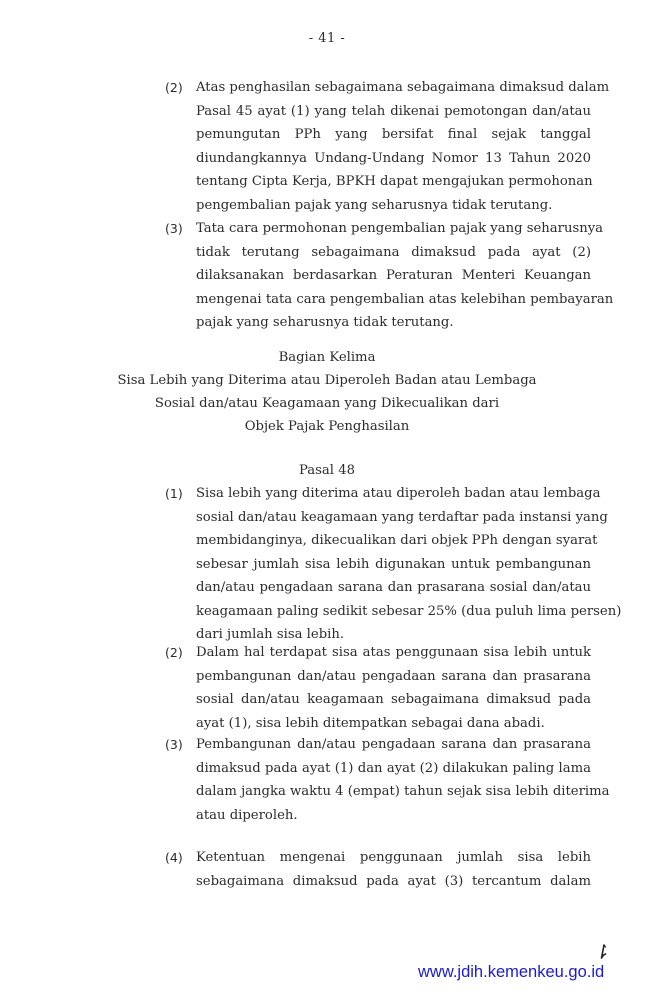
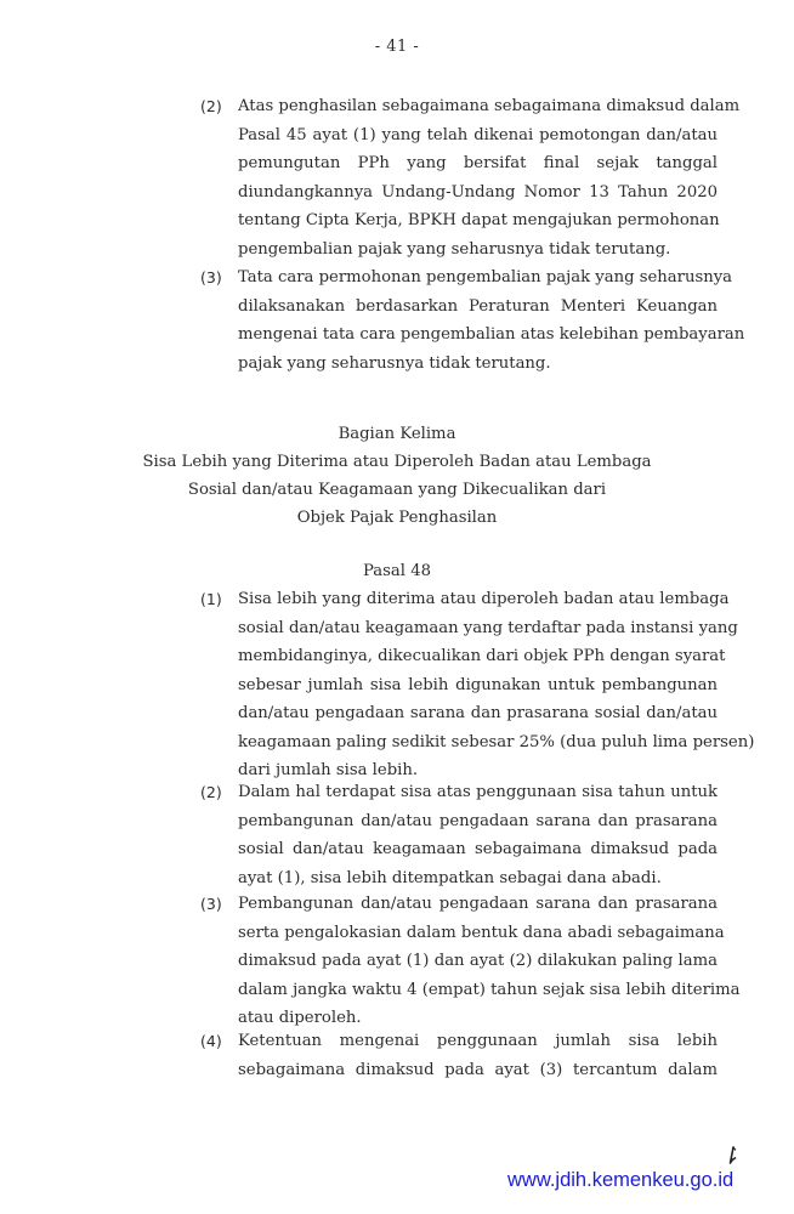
  - 41 -
  (2)
  Atas penghasilan sebagaimana sebagaimana dimaksud dalam
  Pasal 45 ayat (1) yang telah dikenai pemotongan dan/atau
  pemungutan PPh yang bersifat final sejak tanggal
  diundangkannya Undang-Undang Nomor 13 Tahun 2020
  tentang Cipta Kerja, BPKH dapat mengajukan permohonan
  pengembalian pajak yang seharusnya tidak terutang.
  (3)
  Tata cara permohonan pengembalian pajak yang seharusnya
- tidak terutang sebagaimana dimaksud pada ayat (2)
  dilaksanakan berdasarkan Peraturan Menteri Keuangan
  mengenai tata cara pengembalian atas kelebihan pembayaran
  pajak yang seharusnya tidak terutang.
  Bagian Kelima
  Sisa Lebih yang Diterima atau Diperoleh Badan atau Lembaga
  Sosial dan/atau Keagamaan yang Dikecualikan dari
  Objek Pajak Penghasilan
  Pasal 48
  (1)
  Sisa lebih yang diterima atau diperoleh badan atau lembaga
  sosial dan/atau keagamaan yang terdaftar pada instansi yang
  membidanginya, dikecualikan dari objek PPh dengan syarat
  sebesar jumlah sisa lebih digunakan untuk pembangunan
  dan/atau pengadaan sarana dan prasarana sosial dan/atau
  keagamaan paling sedikit sebesar 25% (dua puluh lima persen)
  dari jumlah sisa lebih.
  (2)
- Dalam hal terdapat sisa atas penggunaan sisa lebih untuk
+ Dalam hal terdapat sisa atas penggunaan sisa tahun untuk
  pembangunan dan/atau pengadaan sarana dan prasarana
  sosial dan/atau keagamaan sebagaimana dimaksud pada
  ayat (1), sisa lebih ditempatkan sebagai dana abadi.
  (3)
  Pembangunan dan/atau pengadaan sarana dan prasarana
+ serta pengalokasian dalam bentuk dana abadi sebagaimana
  dimaksud pada ayat (1) dan ayat (2) dilakukan paling lama
  dalam jangka waktu 4 (empat) tahun sejak sisa lebih diterima
  atau diperoleh.
  (4)
  Ketentuan mengenai penggunaan jumlah sisa lebih
  sebagaimana dimaksud pada ayat (3) tercantum dalam
  www.jdih.kemenkeu.go.id
